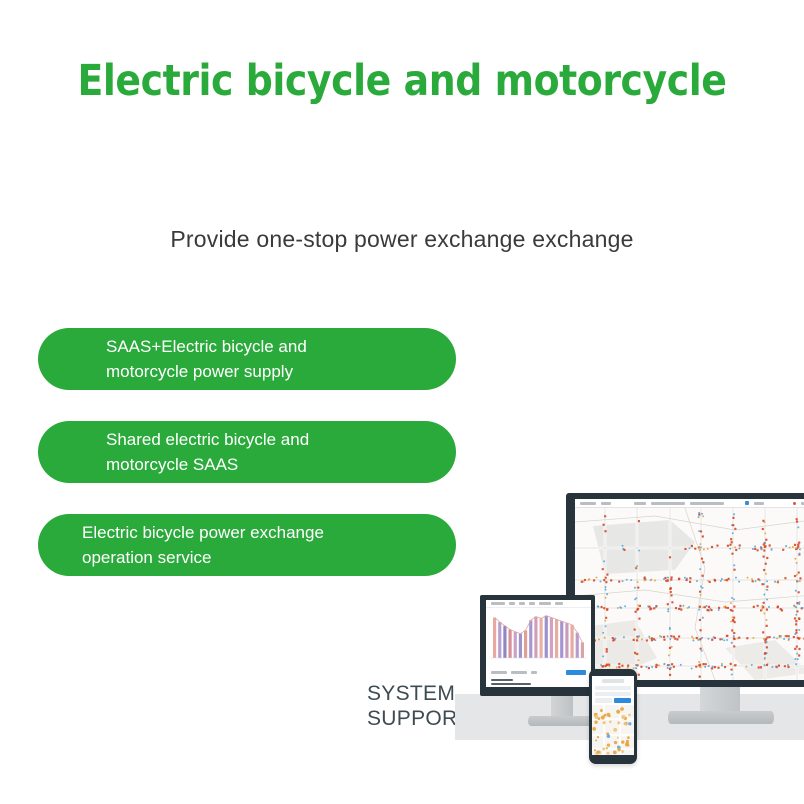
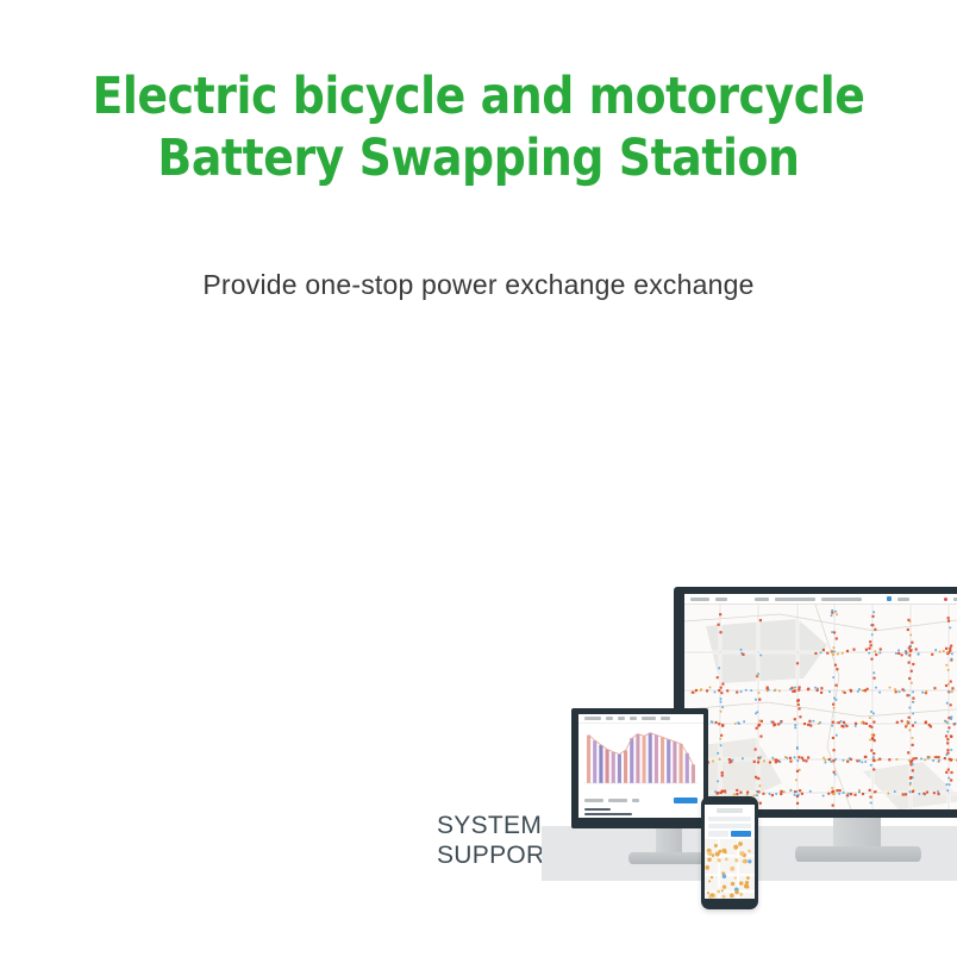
  Electric bicycle and motorcycle
+ Battery Swapping Station
  Provide one-stop power exchange exchange
- SAAS+Electric bicycle and
- motorcycle power supply
- Shared electric bicycle and
- motorcycle SAAS
- Electric bicycle power exchange
- operation service
  SYSTEM
  SUPPOR
